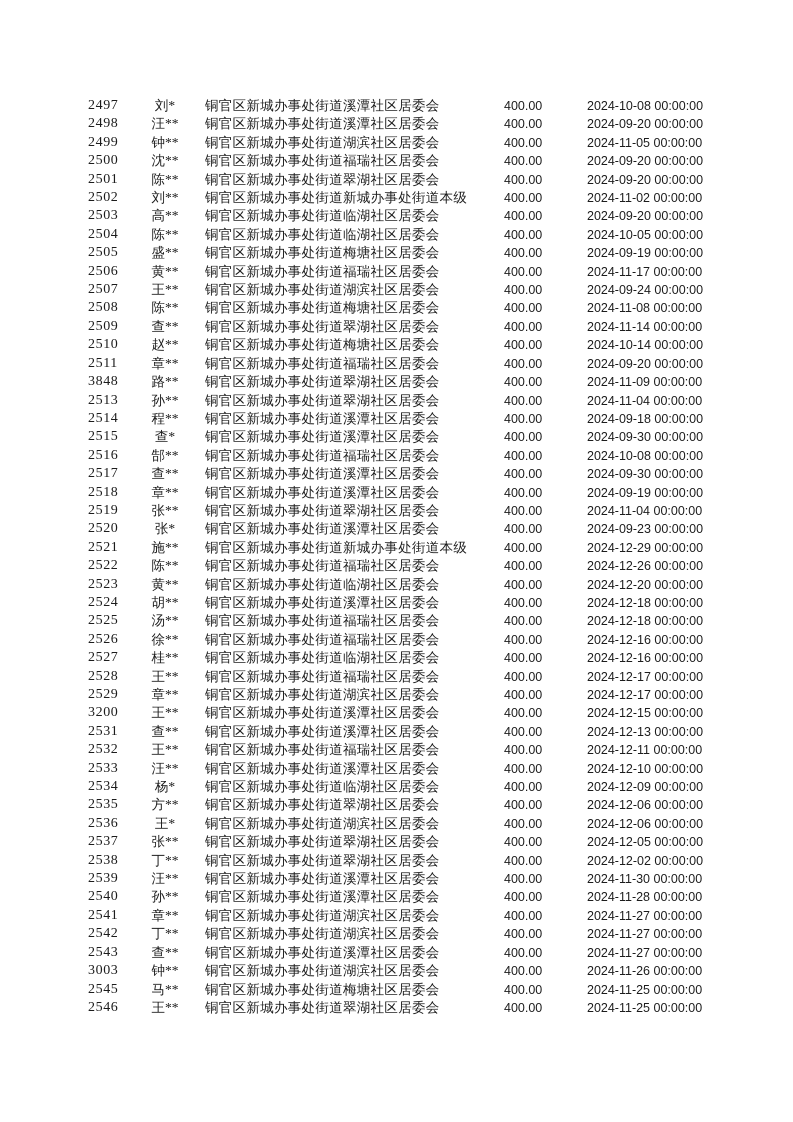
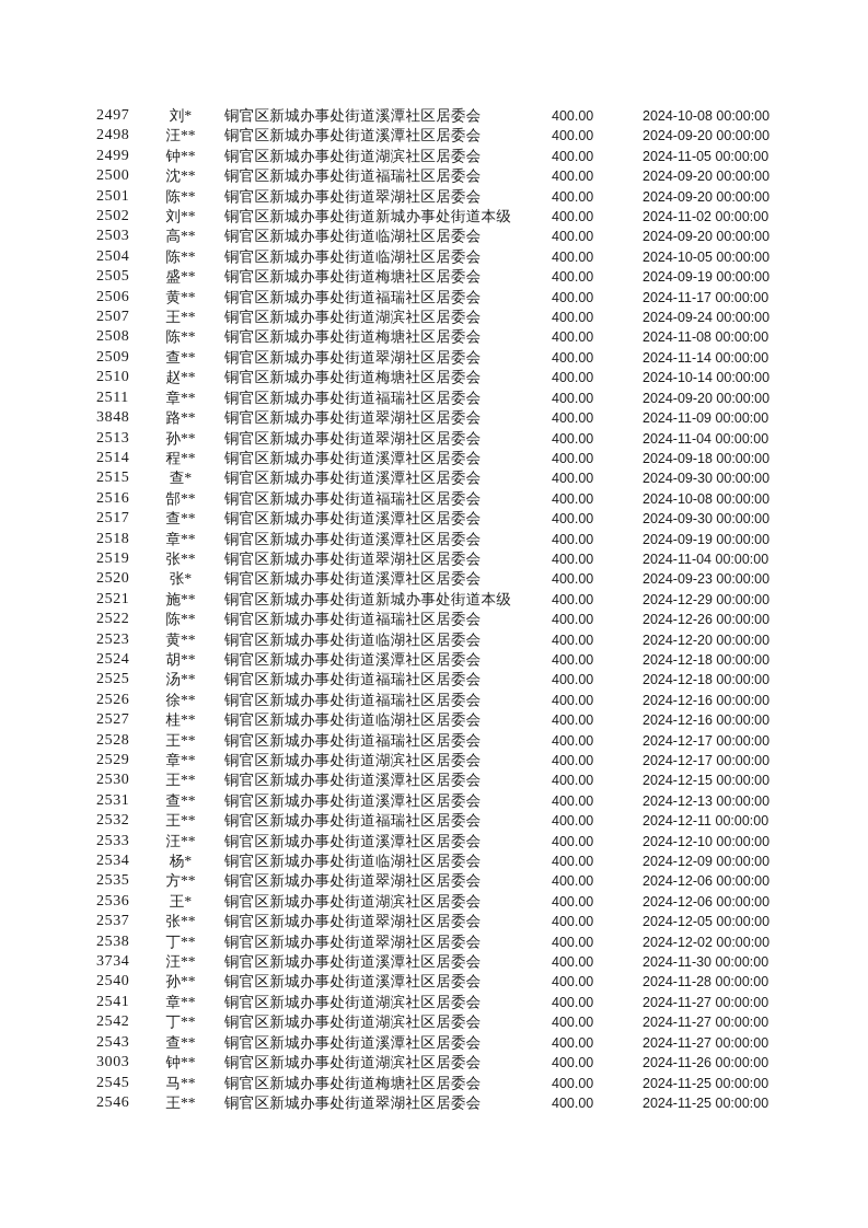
  2497
  刘*
  铜官区新城办事处街道溪潭社区居委会
  400.00
  2024-10-08 00:00:00
  2498
  汪**
  铜官区新城办事处街道溪潭社区居委会
  400.00
  2024-09-20 00:00:00
  2499
  钟**
  铜官区新城办事处街道湖滨社区居委会
  400.00
  2024-11-05 00:00:00
  2500
  沈**
  铜官区新城办事处街道福瑞社区居委会
  400.00
  2024-09-20 00:00:00
  2501
  陈**
  铜官区新城办事处街道翠湖社区居委会
  400.00
  2024-09-20 00:00:00
  2502
  刘**
  铜官区新城办事处街道新城办事处街道本级
  400.00
  2024-11-02 00:00:00
  2503
  高**
  铜官区新城办事处街道临湖社区居委会
  400.00
  2024-09-20 00:00:00
  2504
  陈**
  铜官区新城办事处街道临湖社区居委会
  400.00
  2024-10-05 00:00:00
  2505
  盛**
  铜官区新城办事处街道梅塘社区居委会
  400.00
  2024-09-19 00:00:00
  2506
  黄**
  铜官区新城办事处街道福瑞社区居委会
  400.00
  2024-11-17 00:00:00
  2507
  王**
  铜官区新城办事处街道湖滨社区居委会
  400.00
  2024-09-24 00:00:00
  2508
  陈**
  铜官区新城办事处街道梅塘社区居委会
  400.00
  2024-11-08 00:00:00
  2509
  查**
  铜官区新城办事处街道翠湖社区居委会
  400.00
  2024-11-14 00:00:00
  2510
  赵**
  铜官区新城办事处街道梅塘社区居委会
  400.00
  2024-10-14 00:00:00
  2511
  章**
  铜官区新城办事处街道福瑞社区居委会
  400.00
  2024-09-20 00:00:00
  3848
  路**
  铜官区新城办事处街道翠湖社区居委会
  400.00
  2024-11-09 00:00:00
  2513
  孙**
  铜官区新城办事处街道翠湖社区居委会
  400.00
  2024-11-04 00:00:00
  2514
  程**
  铜官区新城办事处街道溪潭社区居委会
  400.00
  2024-09-18 00:00:00
  2515
  查*
  铜官区新城办事处街道溪潭社区居委会
  400.00
  2024-09-30 00:00:00
  2516
  郜**
  铜官区新城办事处街道福瑞社区居委会
  400.00
  2024-10-08 00:00:00
  2517
  查**
  铜官区新城办事处街道溪潭社区居委会
  400.00
  2024-09-30 00:00:00
  2518
  章**
  铜官区新城办事处街道溪潭社区居委会
  400.00
  2024-09-19 00:00:00
  2519
  张**
  铜官区新城办事处街道翠湖社区居委会
  400.00
  2024-11-04 00:00:00
  2520
  张*
  铜官区新城办事处街道溪潭社区居委会
  400.00
  2024-09-23 00:00:00
  2521
  施**
  铜官区新城办事处街道新城办事处街道本级
  400.00
  2024-12-29 00:00:00
  2522
  陈**
  铜官区新城办事处街道福瑞社区居委会
  400.00
  2024-12-26 00:00:00
  2523
  黄**
  铜官区新城办事处街道临湖社区居委会
  400.00
  2024-12-20 00:00:00
  2524
  胡**
  铜官区新城办事处街道溪潭社区居委会
  400.00
  2024-12-18 00:00:00
  2525
  汤**
  铜官区新城办事处街道福瑞社区居委会
  400.00
  2024-12-18 00:00:00
  2526
  徐**
  铜官区新城办事处街道福瑞社区居委会
  400.00
  2024-12-16 00:00:00
  2527
  桂**
  铜官区新城办事处街道临湖社区居委会
  400.00
  2024-12-16 00:00:00
  2528
  王**
  铜官区新城办事处街道福瑞社区居委会
  400.00
  2024-12-17 00:00:00
  2529
  章**
  铜官区新城办事处街道湖滨社区居委会
  400.00
  2024-12-17 00:00:00
- 3200
+ 2530
  王**
  铜官区新城办事处街道溪潭社区居委会
  400.00
  2024-12-15 00:00:00
  2531
  查**
  铜官区新城办事处街道溪潭社区居委会
  400.00
  2024-12-13 00:00:00
  2532
  王**
  铜官区新城办事处街道福瑞社区居委会
  400.00
  2024-12-11 00:00:00
  2533
  汪**
  铜官区新城办事处街道溪潭社区居委会
  400.00
  2024-12-10 00:00:00
  2534
  杨*
  铜官区新城办事处街道临湖社区居委会
  400.00
  2024-12-09 00:00:00
  2535
  方**
  铜官区新城办事处街道翠湖社区居委会
  400.00
  2024-12-06 00:00:00
  2536
  王*
  铜官区新城办事处街道湖滨社区居委会
  400.00
  2024-12-06 00:00:00
  2537
  张**
  铜官区新城办事处街道翠湖社区居委会
  400.00
  2024-12-05 00:00:00
  2538
  丁**
  铜官区新城办事处街道翠湖社区居委会
  400.00
  2024-12-02 00:00:00
- 2539
+ 3734
  汪**
  铜官区新城办事处街道溪潭社区居委会
  400.00
  2024-11-30 00:00:00
  2540
  孙**
  铜官区新城办事处街道溪潭社区居委会
  400.00
  2024-11-28 00:00:00
  2541
  章**
  铜官区新城办事处街道湖滨社区居委会
  400.00
  2024-11-27 00:00:00
  2542
  丁**
  铜官区新城办事处街道湖滨社区居委会
  400.00
  2024-11-27 00:00:00
  2543
  查**
  铜官区新城办事处街道溪潭社区居委会
  400.00
  2024-11-27 00:00:00
  3003
  钟**
  铜官区新城办事处街道湖滨社区居委会
  400.00
  2024-11-26 00:00:00
  2545
  马**
  铜官区新城办事处街道梅塘社区居委会
  400.00
  2024-11-25 00:00:00
  2546
  王**
  铜官区新城办事处街道翠湖社区居委会
  400.00
  2024-11-25 00:00:00
